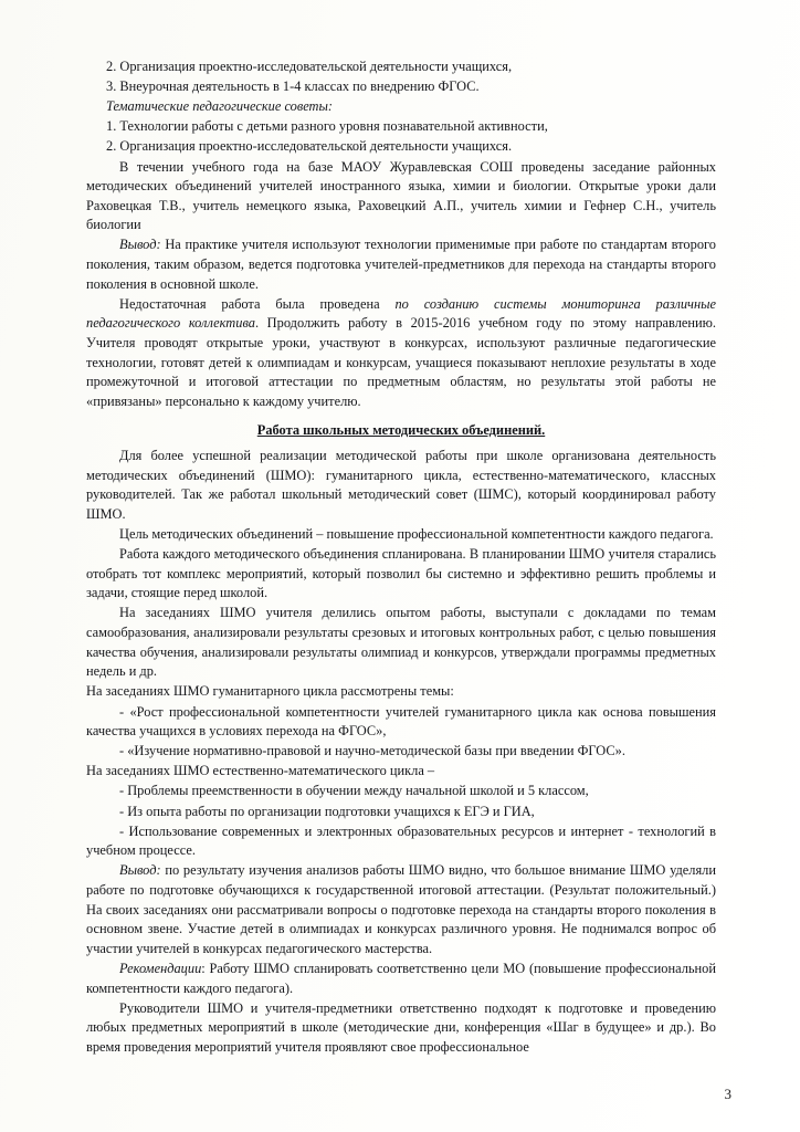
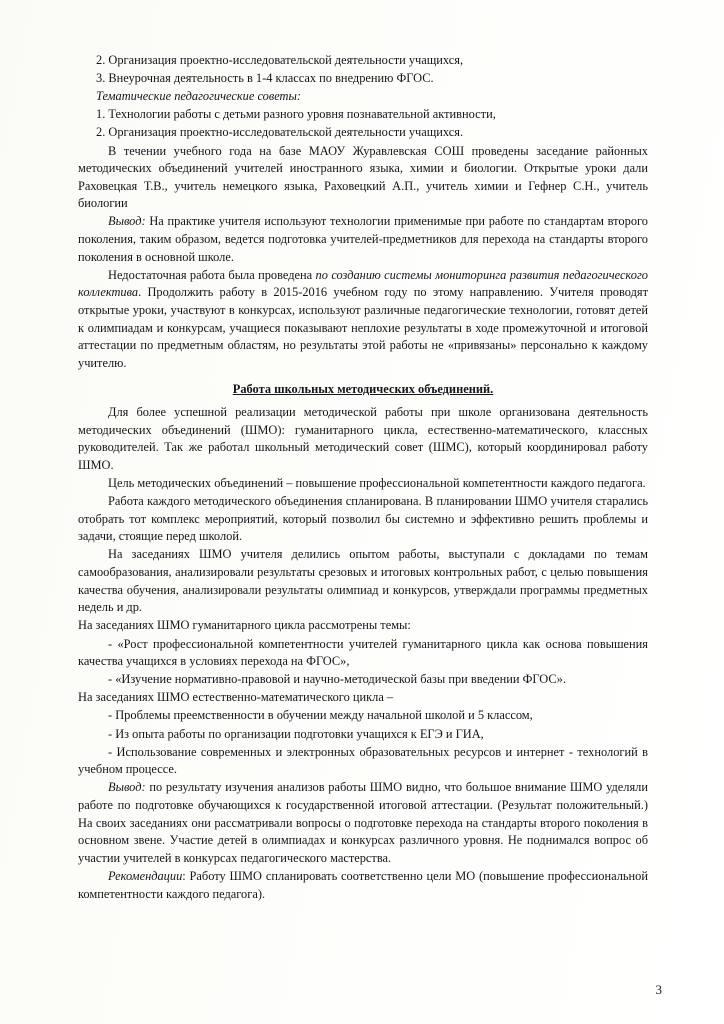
  2. Организация проектно-исследовательской деятельности учащихся,
  3. Внеурочная деятельность в 1-4 классах по внедрению ФГОС.
  Тематические педагогические советы:
  1. Технологии работы с детьми разного уровня познавательной активности,
  2. Организация проектно-исследовательской деятельности учащихся.
  В течении учебного года на базе МАОУ Журавлевская СОШ проведены заседание районных методических объединений учителей иностранного языка, химии и биологии. Открытые уроки дали Раховецкая Т.В., учитель немецкого языка, Раховецкий А.П., учитель химии и Гефнер С.Н., учитель биологии
  Вывод: На практике учителя используют технологии применимые при работе по стандартам второго поколения, таким образом, ведется подготовка учителей-предметников для перехода на стандарты второго поколения в основной школе.
- Недостаточная работа была проведена по созданию системы мониторинга различные педагогического коллектива. Продолжить работу в 2015-2016 учебном году по этому направлению. Учителя проводят открытые уроки, участвуют в конкурсах, используют различные педагогические технологии, готовят детей к олимпиадам и конкурсам, учащиеся показывают неплохие результаты в ходе промежуточной и итоговой аттестации по предметным областям, но результаты этой работы не «привязаны» персонально к каждому учителю.
+ Недостаточная работа была проведена по созданию системы мониторинга развития педагогического коллектива. Продолжить работу в 2015-2016 учебном году по этому направлению. Учителя проводят открытые уроки, участвуют в конкурсах, используют различные педагогические технологии, готовят детей к олимпиадам и конкурсам, учащиеся показывают неплохие результаты в ходе промежуточной и итоговой аттестации по предметным областям, но результаты этой работы не «привязаны» персонально к каждому учителю.
  Работа школьных методических объединений.
  Для более успешной реализации методической работы при школе организована деятельность методических объединений (ШМО): гуманитарного цикла, естественно-математического, классных руководителей. Так же работал школьный методический совет (ШМС), который координировал работу ШМО.
  Цель методических объединений – повышение профессиональной компетентности каждого педагога.
  Работа каждого методического объединения спланирована. В планировании ШМО учителя старались отобрать тот комплекс мероприятий, который позволил бы системно и эффективно решить проблемы и задачи, стоящие перед школой.
  На заседаниях ШМО учителя делились опытом работы, выступали с докладами по темам самообразования, анализировали результаты срезовых и итоговых контрольных работ, с целью повышения качества обучения, анализировали результаты олимпиад и конкурсов, утверждали программы предметных недель и др.
  На заседаниях ШМО гуманитарного цикла рассмотрены темы:
  - «Рост профессиональной компетентности учителей гуманитарного цикла как основа повышения качества учащихся в условиях перехода на ФГОС»,
  - «Изучение нормативно-правовой и научно-методической базы при введении ФГОС».
  На заседаниях ШМО естественно-математического цикла –
  - Проблемы преемственности в обучении между начальной школой и 5 классом,
  - Из опыта работы по организации подготовки учащихся к ЕГЭ и ГИА,
  - Использование современных и электронных образовательных ресурсов и интернет - технологий в учебном процессе.
  Вывод: по результату изучения анализов работы ШМО видно, что большое внимание ШМО уделяли работе по подготовке обучающихся к государственной итоговой аттестации. (Результат положительный.) На своих заседаниях они рассматривали вопросы о подготовке перехода на стандарты второго поколения в основном звене. Участие детей в олимпиадах и конкурсах различного уровня. Не поднимался вопрос об участии учителей в конкурсах педагогического мастерства.
  Рекомендации: Работу ШМО спланировать соответственно цели МО (повышение профессиональной компетентности каждого педагога).
- Руководители ШМО и учителя-предметники ответственно подходят к подготовке и проведению любых предметных мероприятий в школе (методические дни, конференция «Шаг в будущее» и др.). Во время проведения мероприятий учителя проявляют свое профессиональное
  3
